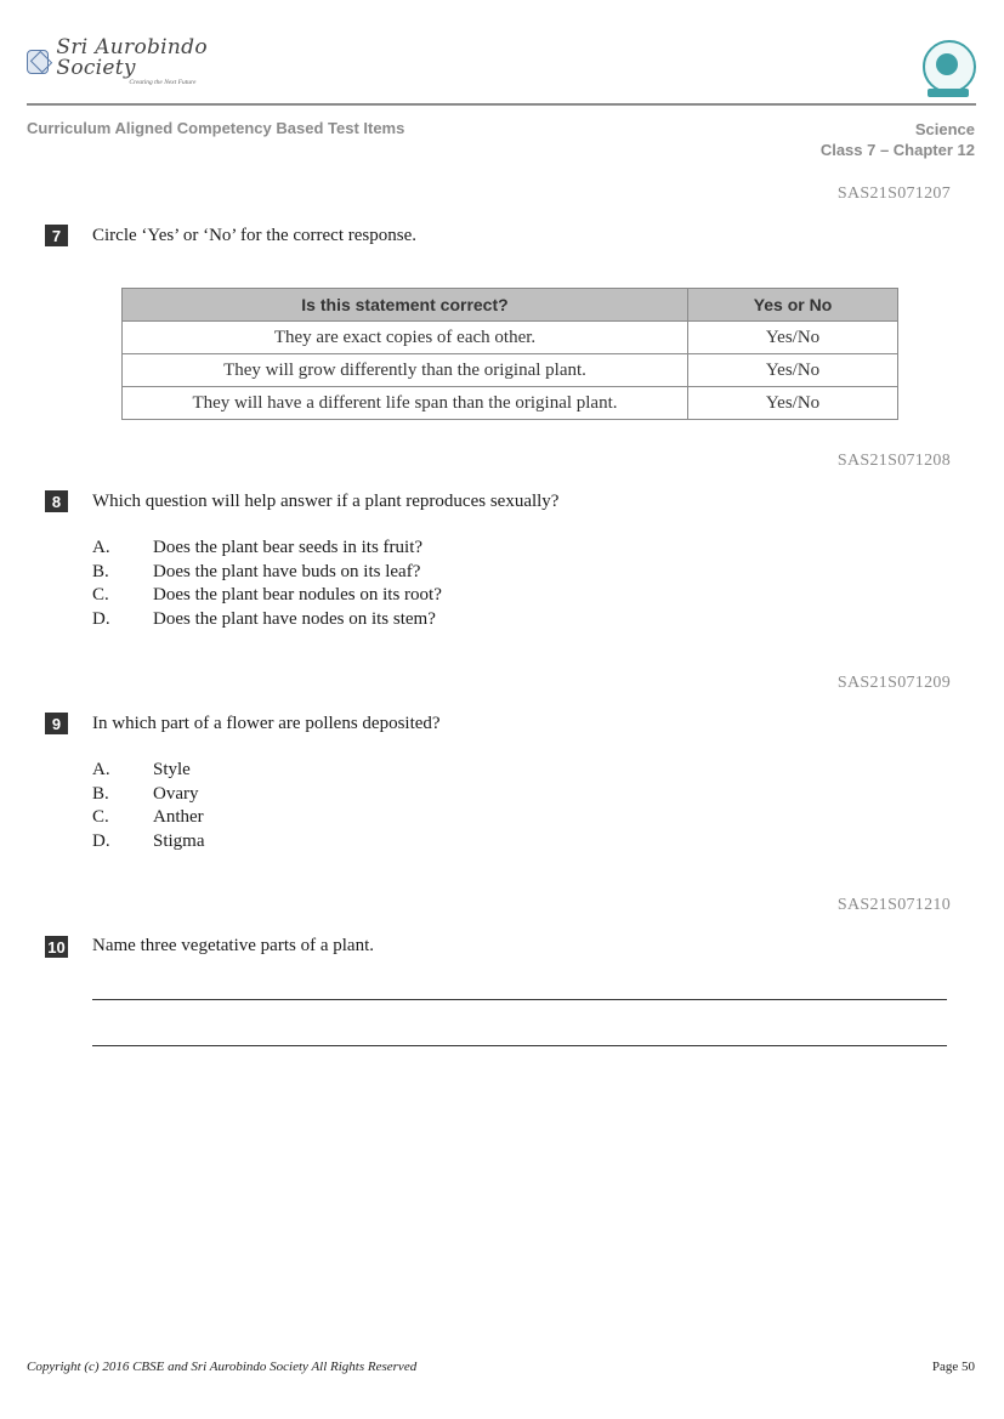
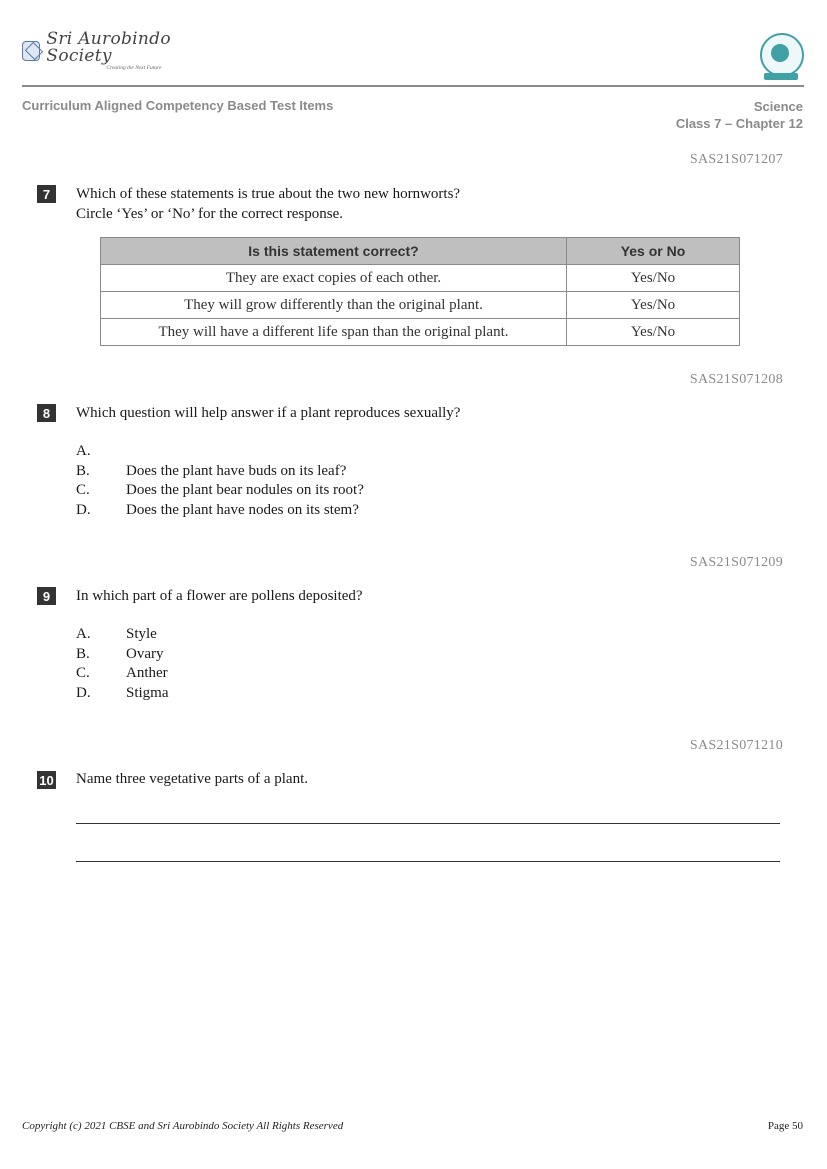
  Sri Aurobindo Society
  Curriculum Aligned Competency Based Test Items
  Science
  Class 7 – Chapter 12
  SAS21S071207
  7
+ Which of these statements is true about the two new hornworts?
  Circle ‘Yes’ or ‘No’ for the correct response.
  Is this statement correct?	Yes or No
  They are exact copies of each other.	Yes/No
  They will grow differently than the original plant.	Yes/No
  They will have a different life span than the original plant.	Yes/No
  SAS21S071208
  8
  Which question will help answer if a plant reproduces sexually?
  A.
- Does the plant bear seeds in its fruit?
  B.
  Does the plant have buds on its leaf?
  C.
  Does the plant bear nodules on its root?
  D.
  Does the plant have nodes on its stem?
  SAS21S071209
  9
  In which part of a flower are pollens deposited?
  A.
  Style
  B.
  Ovary
  C.
  Anther
  D.
  Stigma
  SAS21S071210
  10
  Name three vegetative parts of a plant.
- Copyright (c) 2016 CBSE and Sri Aurobindo Society All Rights Reserved
+ Copyright (c) 2021 CBSE and Sri Aurobindo Society All Rights Reserved
  Page 50
